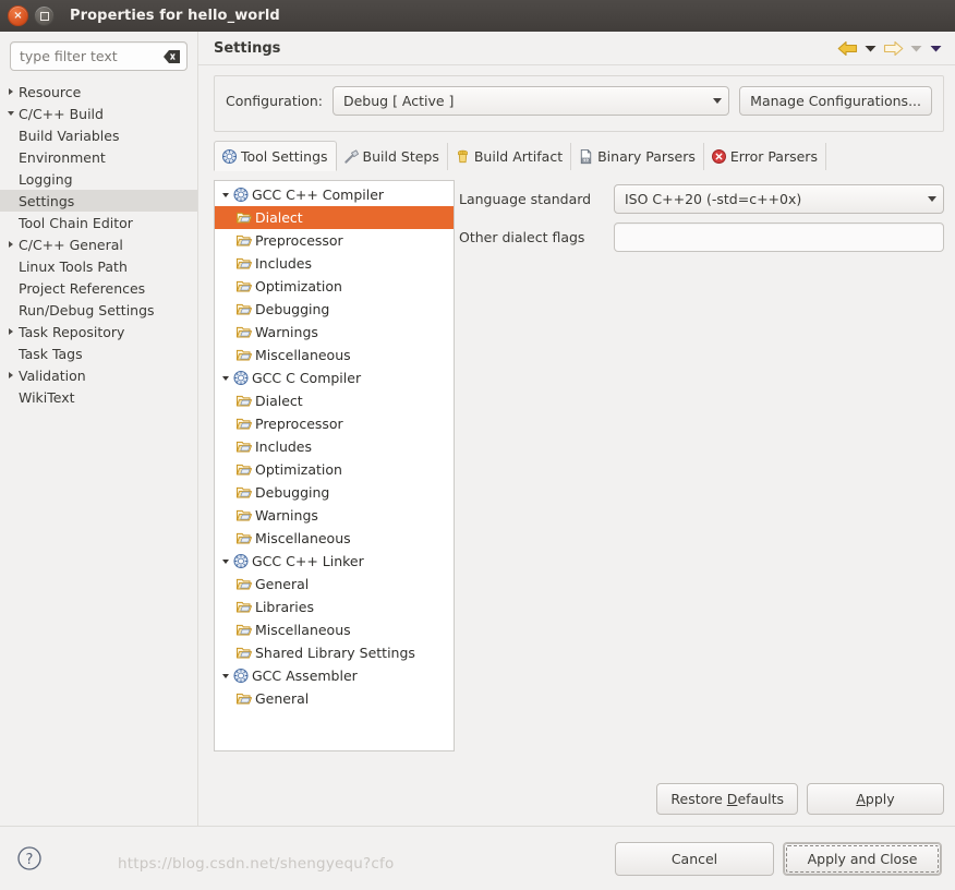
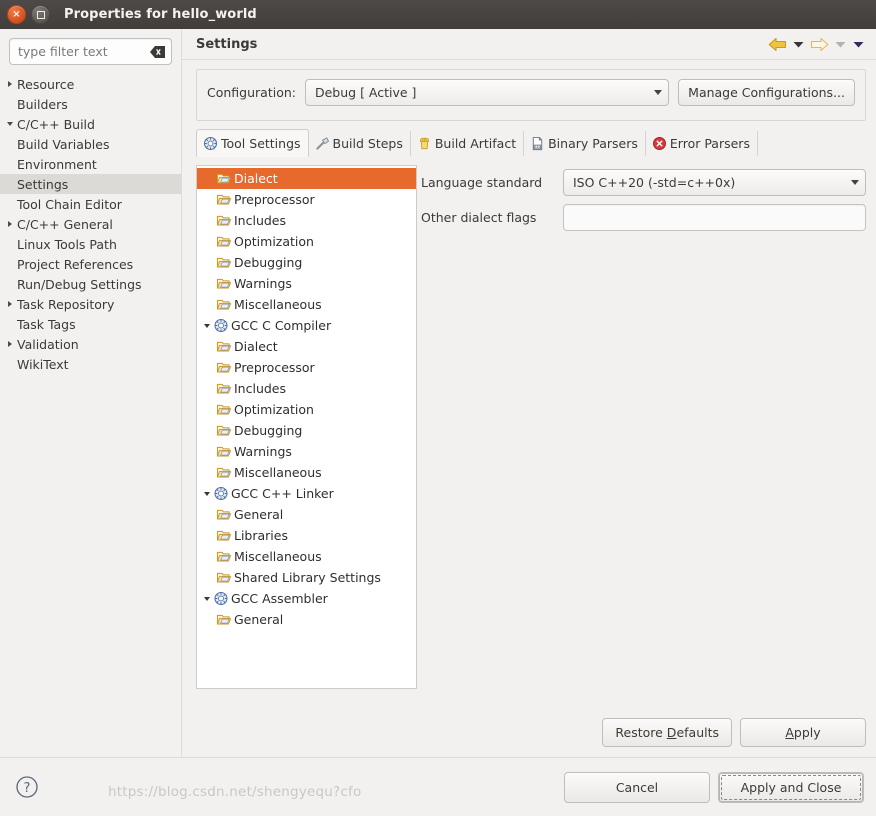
  ×
  Properties for hello_world
  type filter text
  Resource
+ Builders
  C/C++ Build
  Build Variables
  Environment
- Logging
  Settings
  Tool Chain Editor
  C/C++ General
  Linux Tools Path
  Project References
  Run/Debug Settings
  Task Repository
  Task Tags
  Validation
  WikiText
  Settings
  Configuration:
  Debug [ Active ]
  Manage Configurations...
  Tool Settings
  Build Steps
  Build Artifact
  Binary Parsers
  Error Parsers
- GCC C++ Compiler
  Dialect
  Preprocessor
  Includes
  Optimization
  Debugging
  Warnings
  Miscellaneous
  GCC C Compiler
  Dialect
  Preprocessor
  Includes
  Optimization
  Debugging
  Warnings
  Miscellaneous
  GCC C++ Linker
  General
  Libraries
  Miscellaneous
  Shared Library Settings
  GCC Assembler
  General
  Language standard
  ISO C++20 (-std=c++0x)
  Other dialect flags
  Restore Defaults
  Apply
  ?
  Cancel
  Apply and Close
  https://blog.csdn.net/shengyequ?cfo
